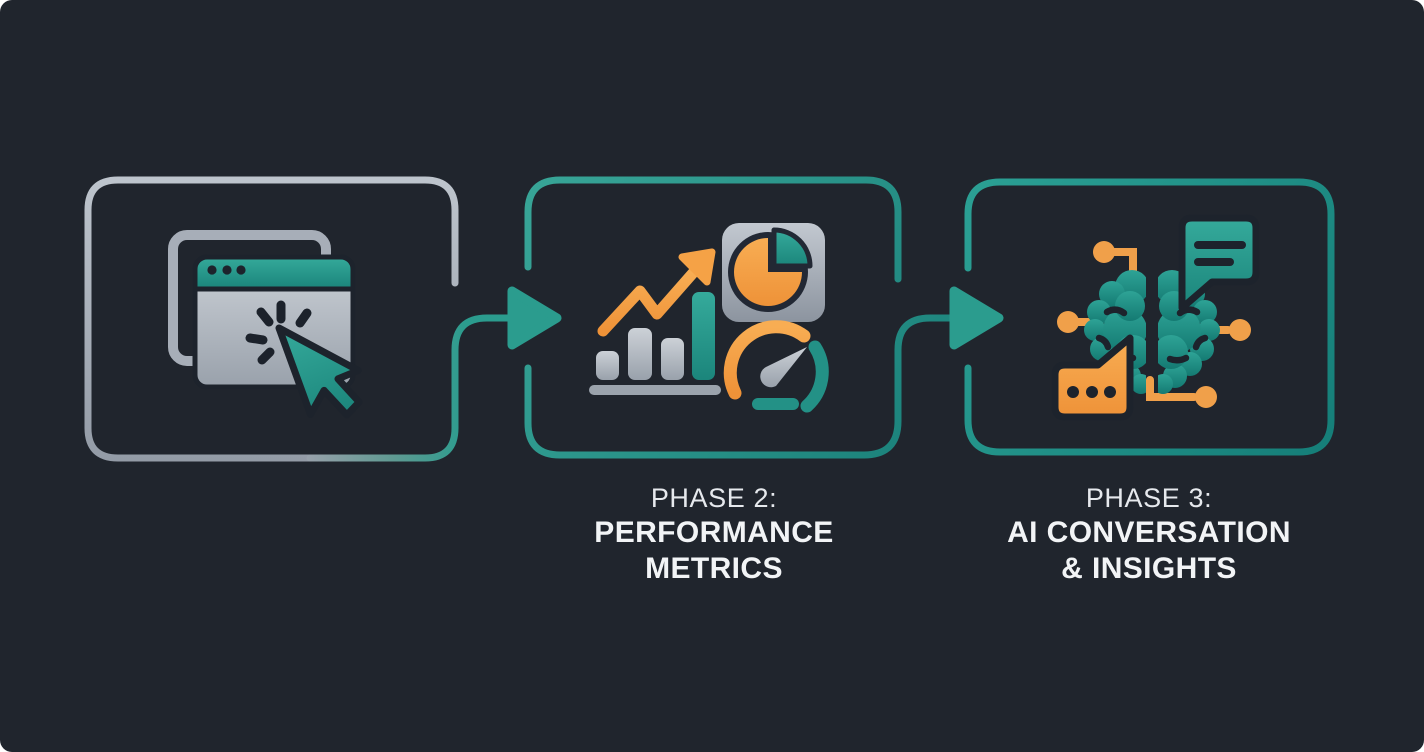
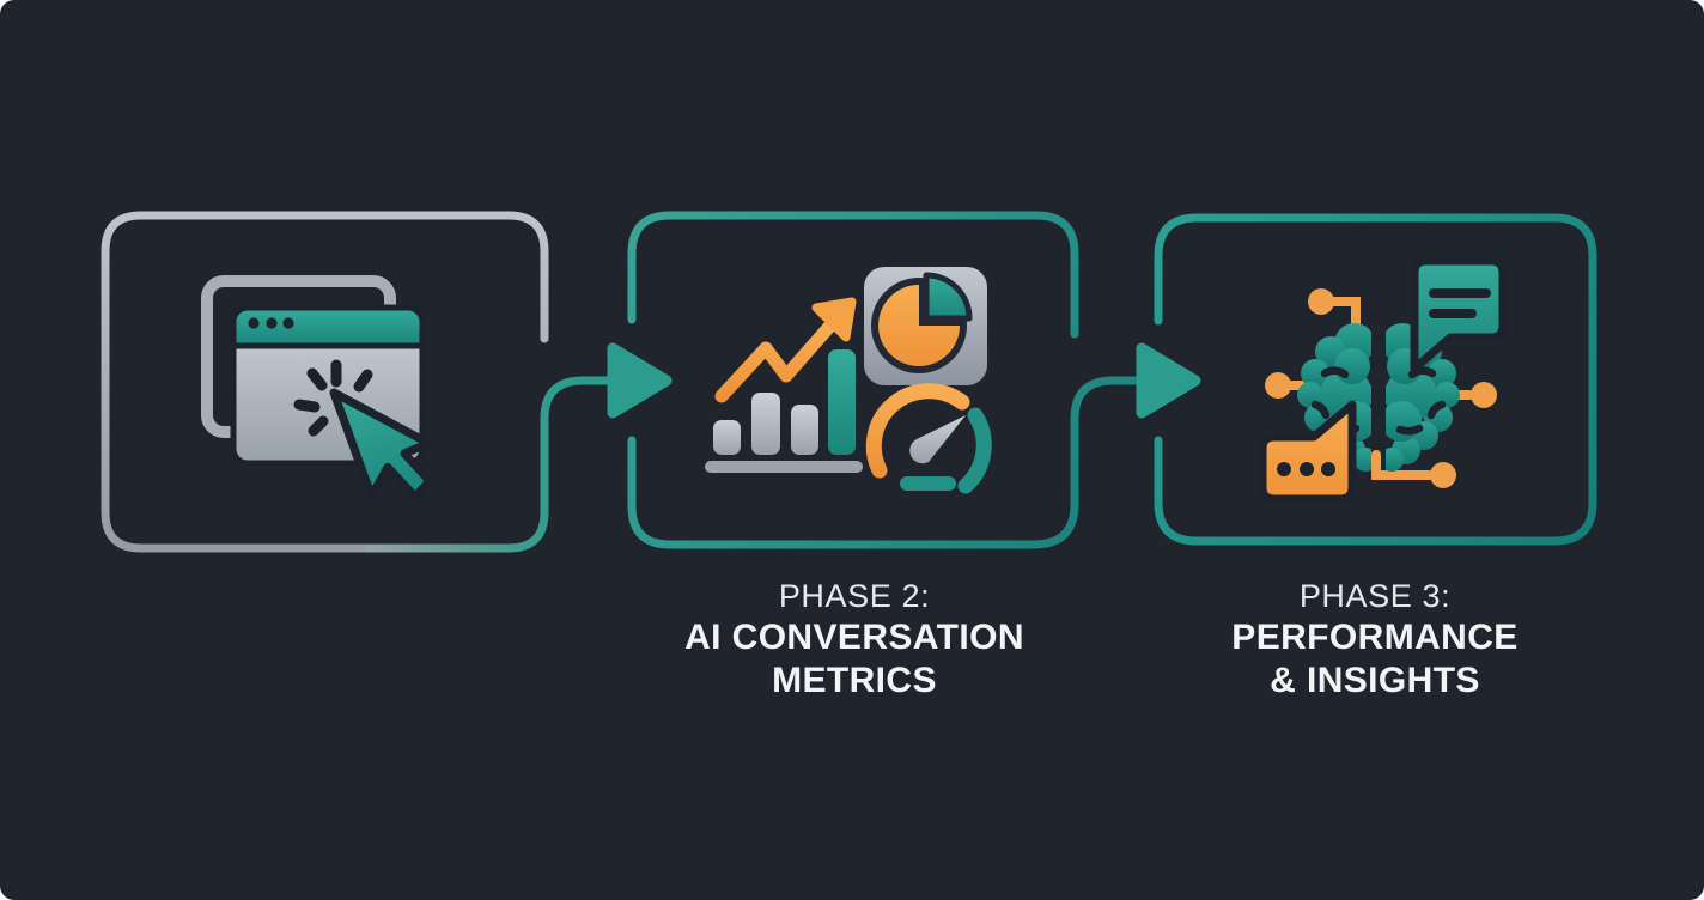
  PHASE 2:
- PERFORMANCE
+ AI CONVERSATION
  METRICS
  PHASE 3:
- AI CONVERSATION
+ PERFORMANCE
  & INSIGHTS
